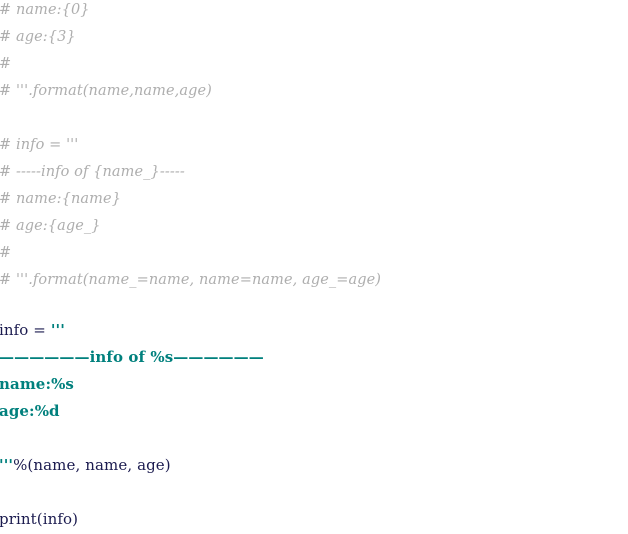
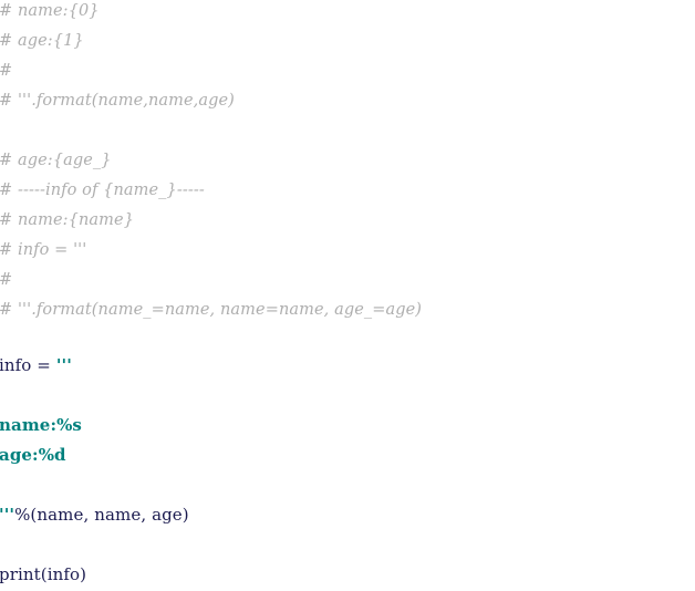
  # name:{0}
- # age:{3}
+ # age:{1}
  #
  # '''.format(name,name,age)
- # info = '''
+ # age:{age_}
  # -----info of {name_}-----
  # name:{name}
- # age:{age_}
+ # info = '''
  #
  # '''.format(name_=name, name=name, age_=age)
  info = '''
- ——————info of %s——————
  name:%s
  age:%d
  '''%(name, name, age)
  print(info)
